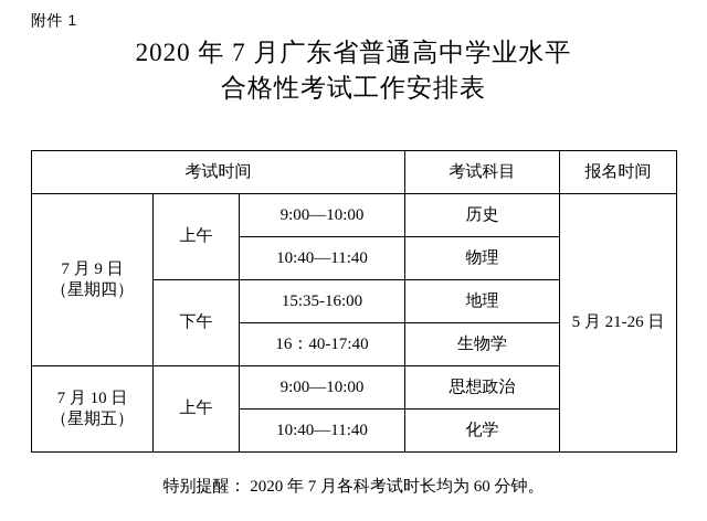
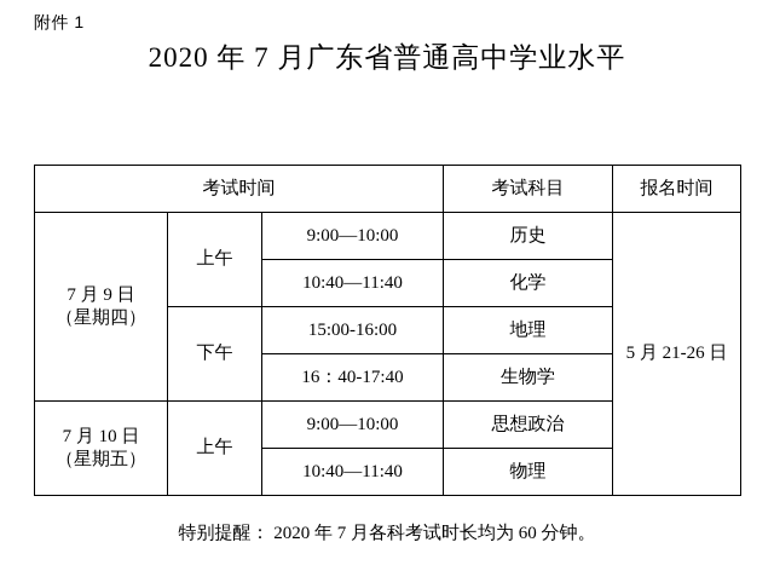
  附件 1
  2020 年 7 月广东省普通高中学业水平
- 合格性考试工作安排表
  考试时间	考试科目	报名时间
  7 月 9 日 （星期四）	上午	9:00—10:00	历史	5 月 21-26 日
- 10:40—11:40	物理
+ 10:40—11:40	化学
- 下午	15:35-16:00	地理
+ 下午	15:00-16:00	地理
  16：40-17:40	生物学
  7 月 10 日 （星期五）	上午	9:00—10:00	思想政治
- 10:40—11:40	化学
+ 10:40—11:40	物理
  特别提醒： 2020 年 7 月各科考试时长均为 60 分钟。
